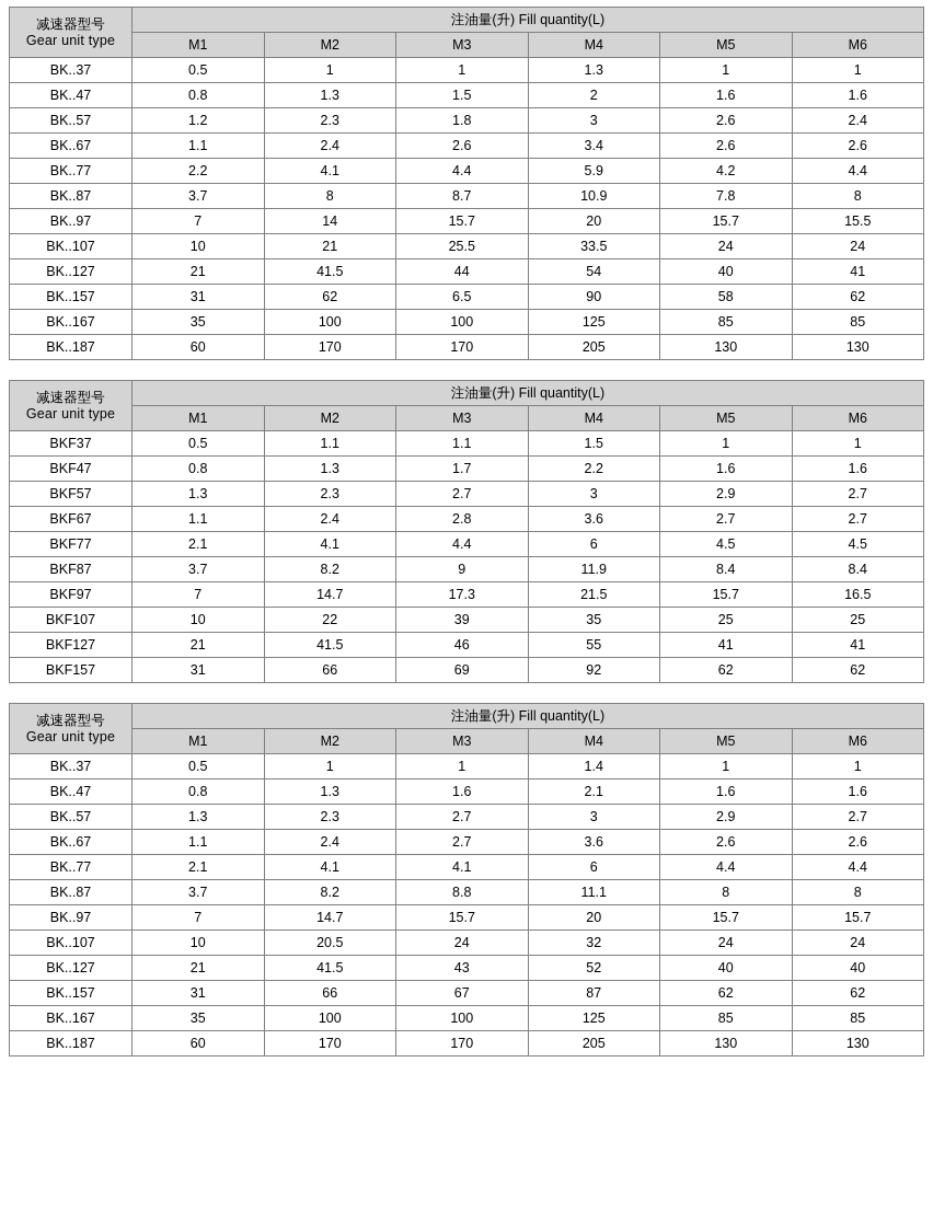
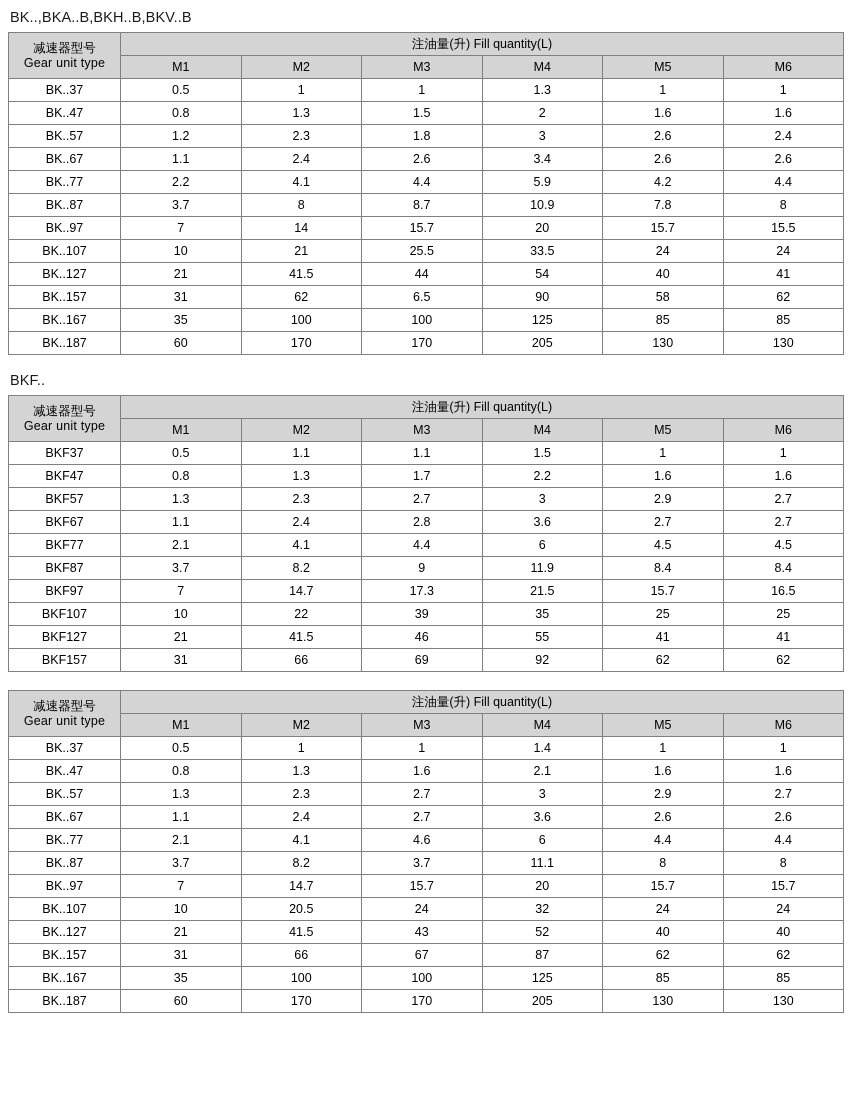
+ BK..,BKA..B,BKH..B,BKV..B
  减速器型号 Gear unit type	注油量(升) Fill quantity(L)
  M1	M2	M3	M4	M5	M6
  BK..37	0.5	1	1	1.3	1	1
  BK..47	0.8	1.3	1.5	2	1.6	1.6
  BK..57	1.2	2.3	1.8	3	2.6	2.4
  BK..67	1.1	2.4	2.6	3.4	2.6	2.6
  BK..77	2.2	4.1	4.4	5.9	4.2	4.4
  BK..87	3.7	8	8.7	10.9	7.8	8
  BK..97	7	14	15.7	20	15.7	15.5
  BK..107	10	21	25.5	33.5	24	24
  BK..127	21	41.5	44	54	40	41
  BK..157	31	62	6.5	90	58	62
  BK..167	35	100	100	125	85	85
  BK..187	60	170	170	205	130	130
+ BKF..
  减速器型号 Gear unit type	注油量(升) Fill quantity(L)
  M1	M2	M3	M4	M5	M6
  BKF37	0.5	1.1	1.1	1.5	1	1
  BKF47	0.8	1.3	1.7	2.2	1.6	1.6
  BKF57	1.3	2.3	2.7	3	2.9	2.7
  BKF67	1.1	2.4	2.8	3.6	2.7	2.7
  BKF77	2.1	4.1	4.4	6	4.5	4.5
  BKF87	3.7	8.2	9	11.9	8.4	8.4
  BKF97	7	14.7	17.3	21.5	15.7	16.5
  BKF107	10	22	39	35	25	25
  BKF127	21	41.5	46	55	41	41
  BKF157	31	66	69	92	62	62
  减速器型号 Gear unit type	注油量(升) Fill quantity(L)
  M1	M2	M3	M4	M5	M6
  BK..37	0.5	1	1	1.4	1	1
  BK..47	0.8	1.3	1.6	2.1	1.6	1.6
  BK..57	1.3	2.3	2.7	3	2.9	2.7
  BK..67	1.1	2.4	2.7	3.6	2.6	2.6
- BK..77	2.1	4.1	4.1	6	4.4	4.4
+ BK..77	2.1	4.1	4.6	6	4.4	4.4
- BK..87	3.7	8.2	8.8	11.1	8	8
+ BK..87	3.7	8.2	3.7	11.1	8	8
  BK..97	7	14.7	15.7	20	15.7	15.7
  BK..107	10	20.5	24	32	24	24
  BK..127	21	41.5	43	52	40	40
  BK..157	31	66	67	87	62	62
  BK..167	35	100	100	125	85	85
  BK..187	60	170	170	205	130	130
